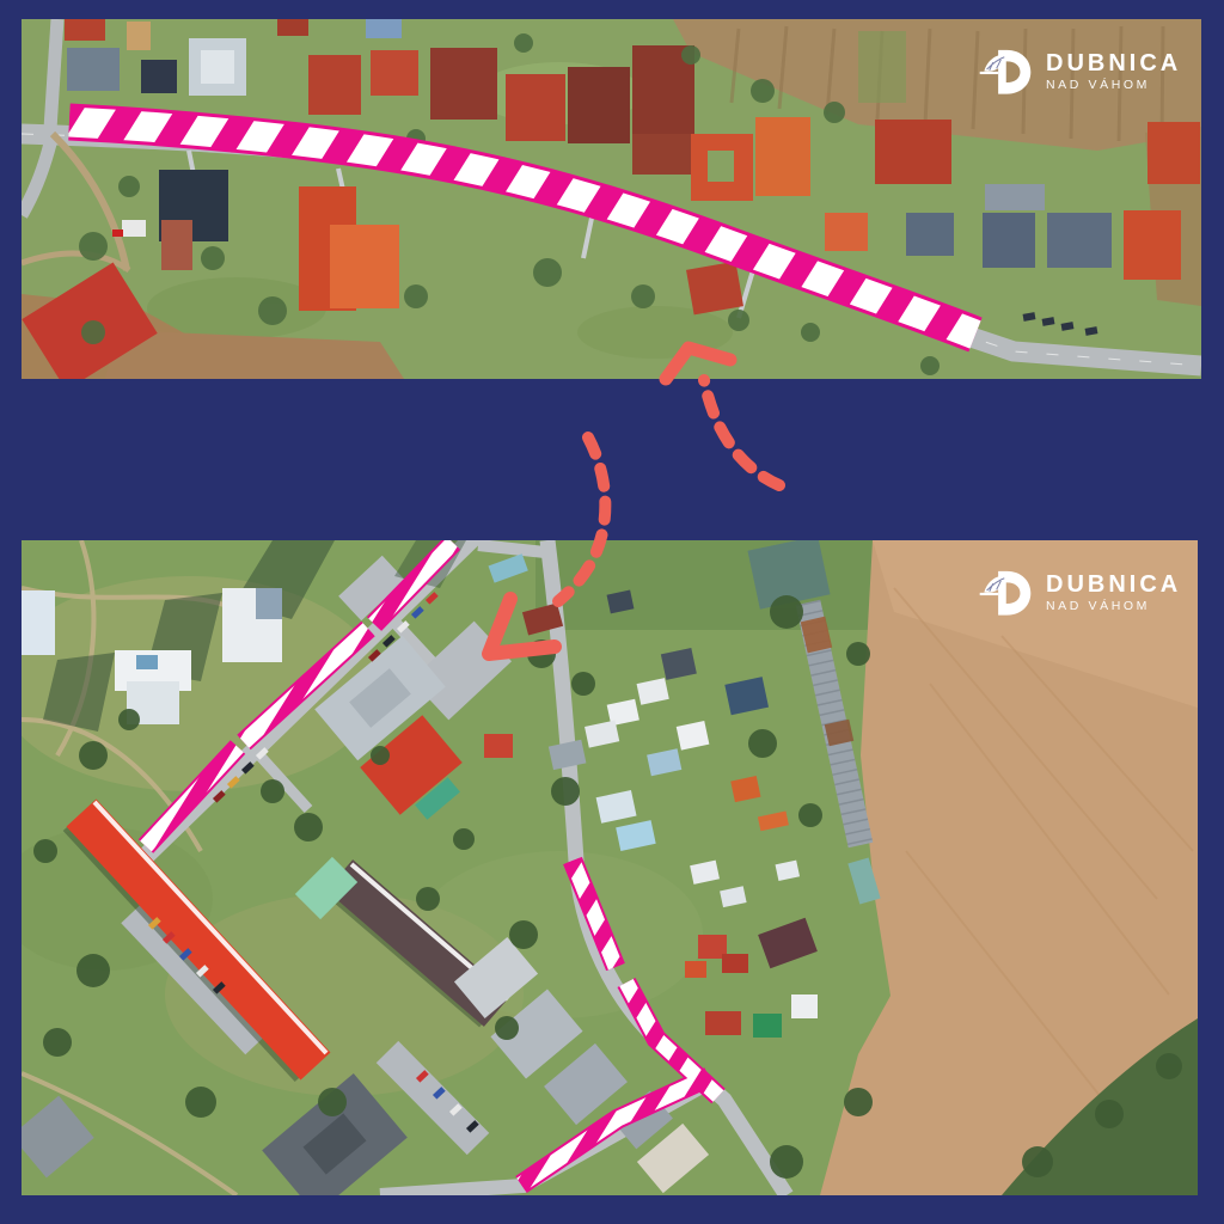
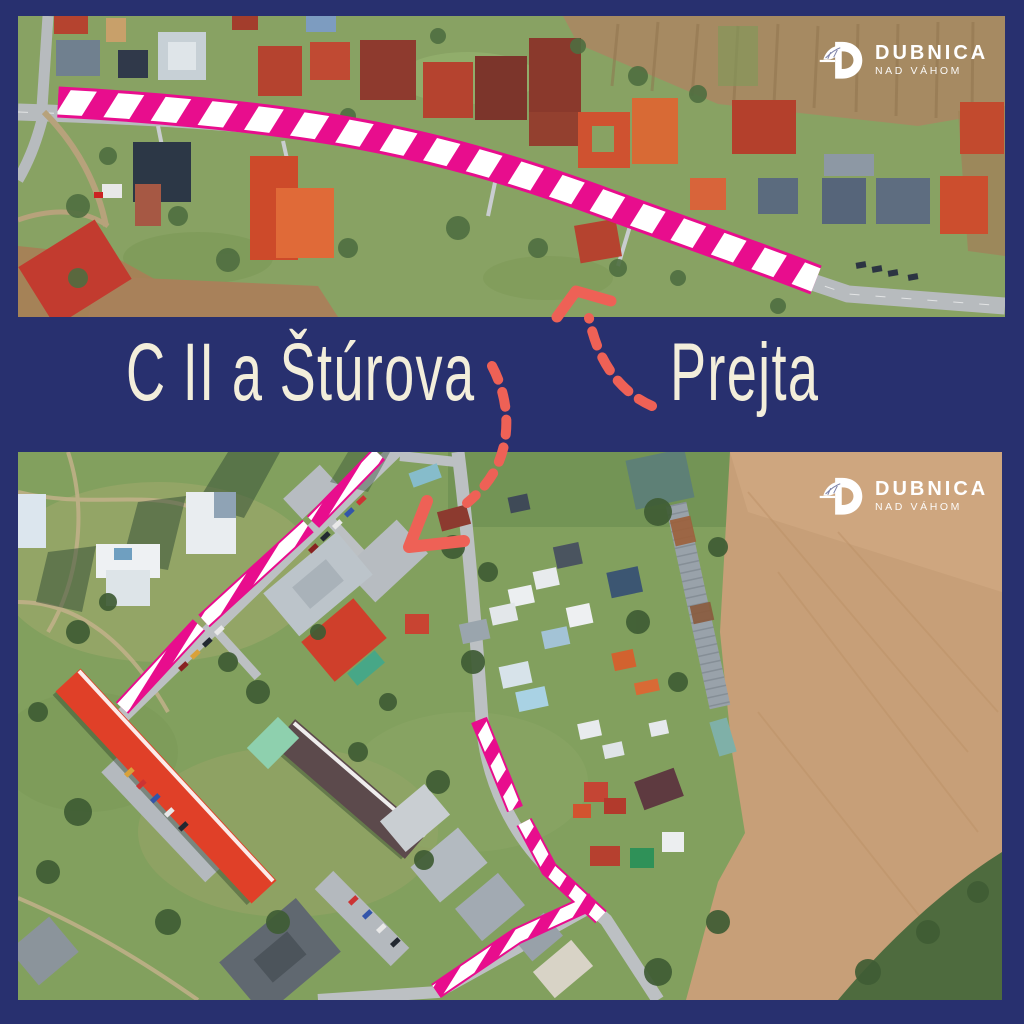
+ C II a Štúrova
+ Prejta
  DUBNICA
  NAD VÁHOM
  DUBNICA
  NAD VÁHOM
